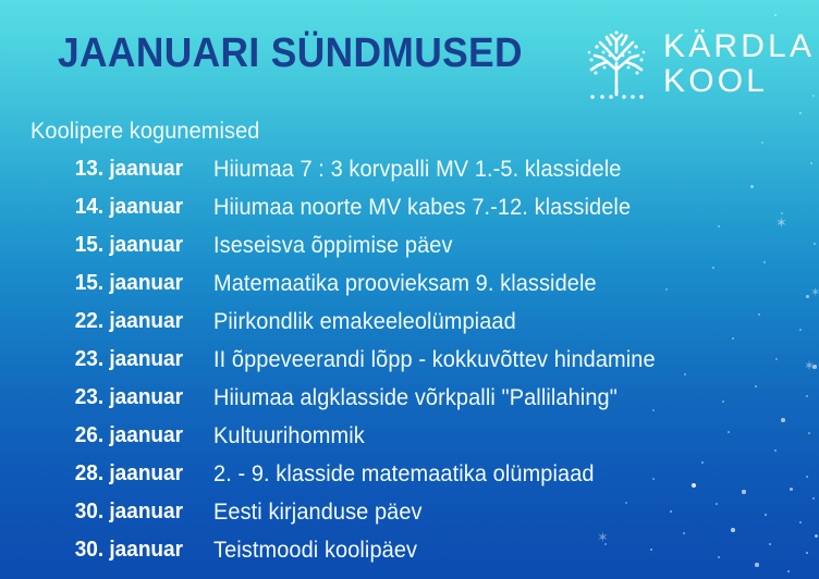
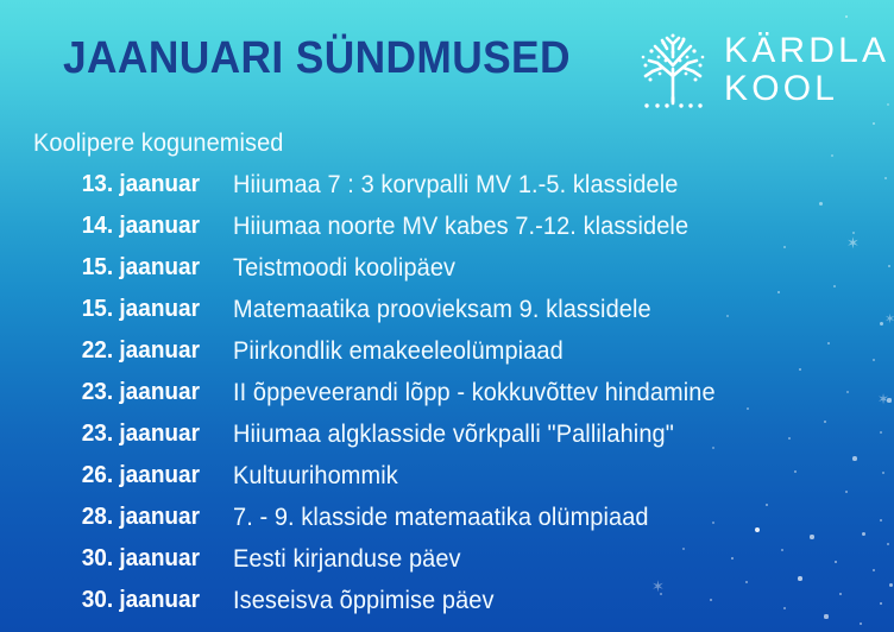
  ✶
  ✶
  ✶
  ✶
  JAANUARI SÜNDMUSED
  KÄRDLA
  KOOL
  Koolipere kogunemised
  13. jaanuar
  Hiiumaa 7 : 3 korvpalli MV 1.-5. klassidele
  14. jaanuar
  Hiiumaa noorte MV kabes 7.-12. klassidele
  15. jaanuar
- Iseseisva õppimise päev
+ Teistmoodi koolipäev
  15. jaanuar
  Matemaatika proovieksam 9. klassidele
  22. jaanuar
  Piirkondlik emakeeleolümpiaad
  23. jaanuar
  II õppeveerandi lõpp - kokkuvõttev hindamine
  23. jaanuar
  Hiiumaa algklasside võrkpalli "Pallilahing"
  26. jaanuar
  Kultuurihommik
  28. jaanuar
- 2. - 9. klasside matemaatika olümpiaad
+ 7. - 9. klasside matemaatika olümpiaad
  30. jaanuar
  Eesti kirjanduse päev
  30. jaanuar
- Teistmoodi koolipäev
+ Iseseisva õppimise päev
